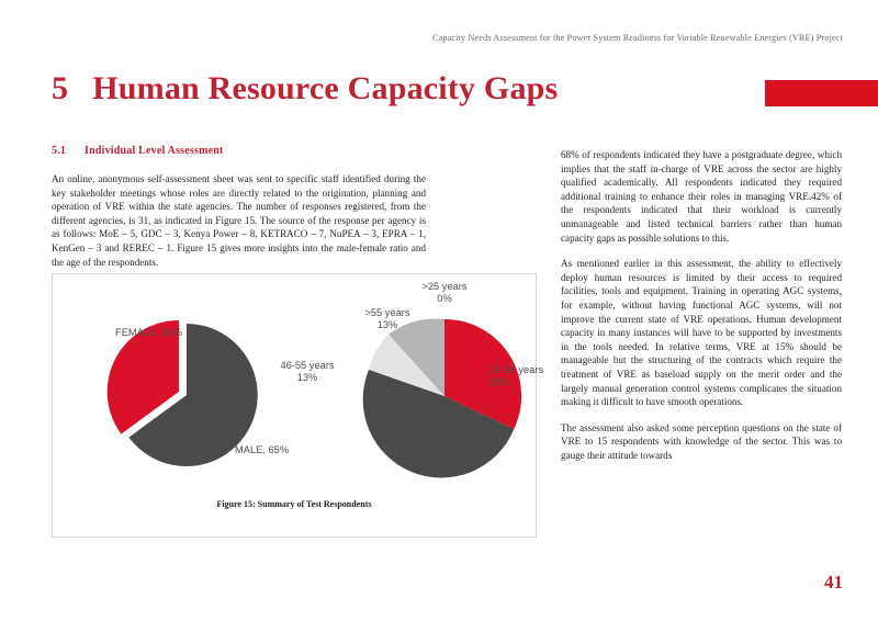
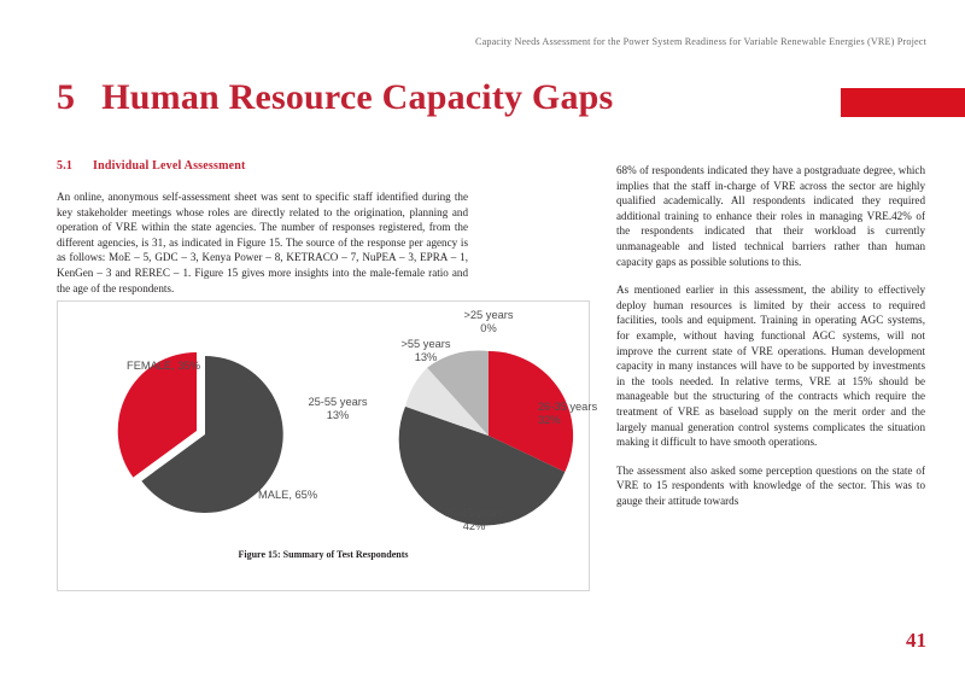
  Capacity Needs Assessment for the Power System Readiness for Variable Renewable Energies (VRE) Project
  5 Human Resource Capacity Gaps
  5.1 Individual Level Assessment
  An online, anonymous self-assessment sheet was sent to specific staff identified during the key stakeholder meetings whose roles are directly related to the origination, planning and operation of VRE within the state agencies. The number of responses registered, from the different agencies, is 31, as indicated in Figure 15. The source of the response per agency is as follows: MoE – 5, GDC – 3, Kenya Power – 8, KETRACO – 7, NuPEA – 3, EPRA – 1, KenGen – 3 and REREC – 1. Figure 15 gives more insights into the male-female ratio and the age of the respondents.
  68% of respondents indicated they have a postgraduate degree, which implies that the staff in-charge of VRE across the sector are highly qualified academically. All respondents indicated they required additional training to enhance their roles in managing VRE.42% of the respondents indicated that their workload is currently unmanageable and listed technical barriers rather than human capacity gaps as possible solutions to this.
  As mentioned earlier in this assessment, the ability to effectively deploy human resources is limited by their access to required facilities, tools and equipment. Training in operating AGC systems, for example, without having functional AGC systems, will not improve the current state of VRE operations. Human development capacity in many instances will have to be supported by investments in the tools needed. In relative terms, VRE at 15% should be manageable but the structuring of the contracts which require the treatment of VRE as baseload supply on the merit order and the largely manual generation control systems complicates the situation making it difficult to have smooth operations.
  The assessment also asked some perception questions on the state of VRE to 15 respondents with knowledge of the sector. This was to gauge their attitude towards
  FEMALE, 35%
  MALE, 65%
  >25 years
  0%
  >55 years
  13%
- 46-55 years
+ 25-55 years
  13%
  26-35 years
  32%
+ 36-45 years
+ 42%
  Figure 15: Summary of Test Respondents
  41
